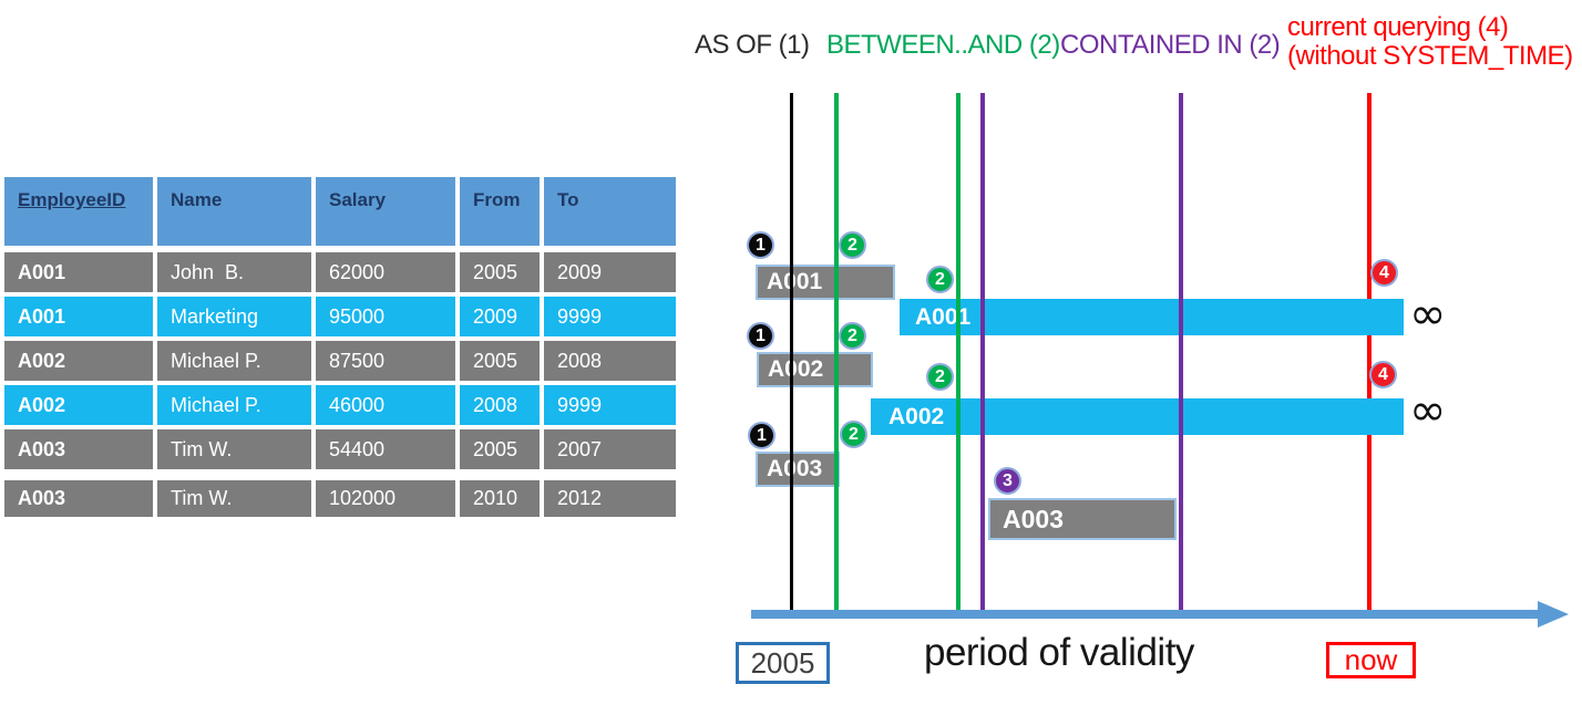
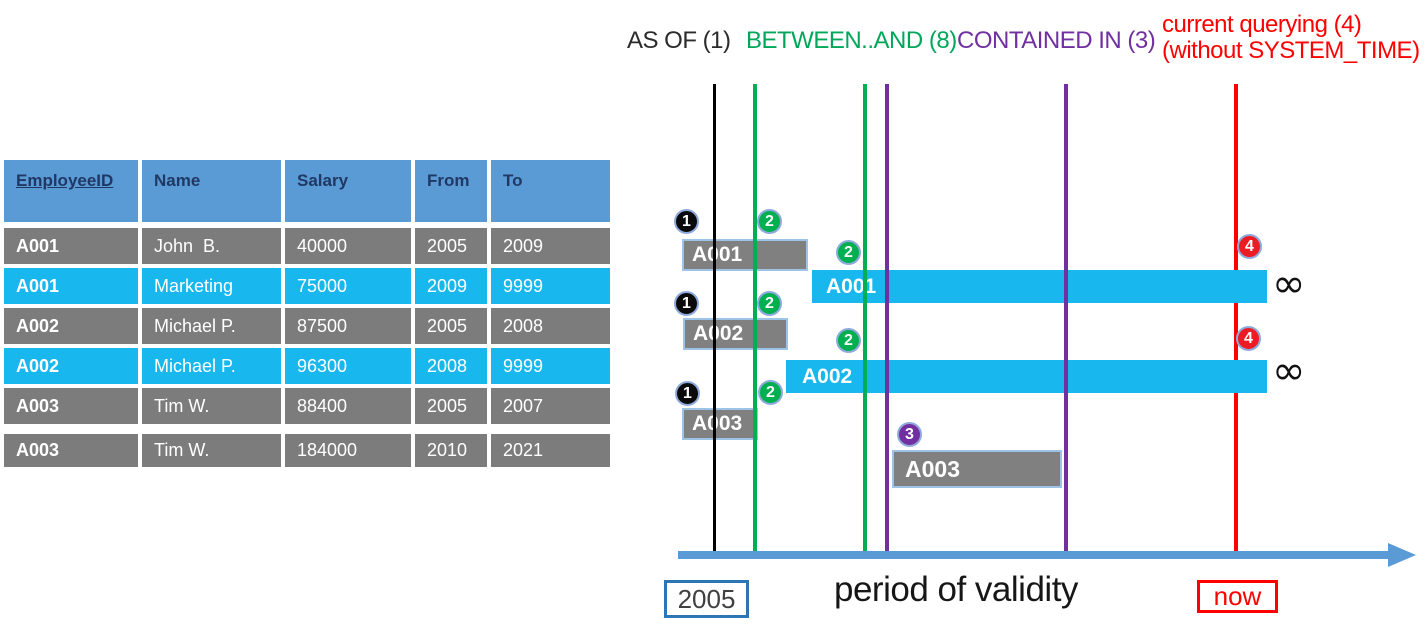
  EmployeeID
  Name
  Salary
  From
  To
  A001
  John B.
- 62000
+ 40000
  2005
  2009
  A001
  Marketing
- 95000
+ 75000
  2009
  9999
  A002
  Michael P.
  87500
  2005
  2008
  A002
  Michael P.
- 46000
+ 96300
  2008
  9999
  A003
  Tim W.
- 54400
+ 88400
  2005
  2007
  A003
  Tim W.
- 102000
+ 184000
  2010
- 2012
+ 2021
  AS OF (1)
- BETWEEN..AND (2)
+ BETWEEN..AND (8)
- CONTAINED IN (2)
+ CONTAINED IN (3)
  current querying (4)
  (without SYSTEM_TIME)
  A01
  A001
  A02
  A002
  A03
  A003
  1
  2
  2
  1
  2
  2
  1
  2
  3
  4
  4
  ∞
  ∞
  2005
  period of validity
  now
